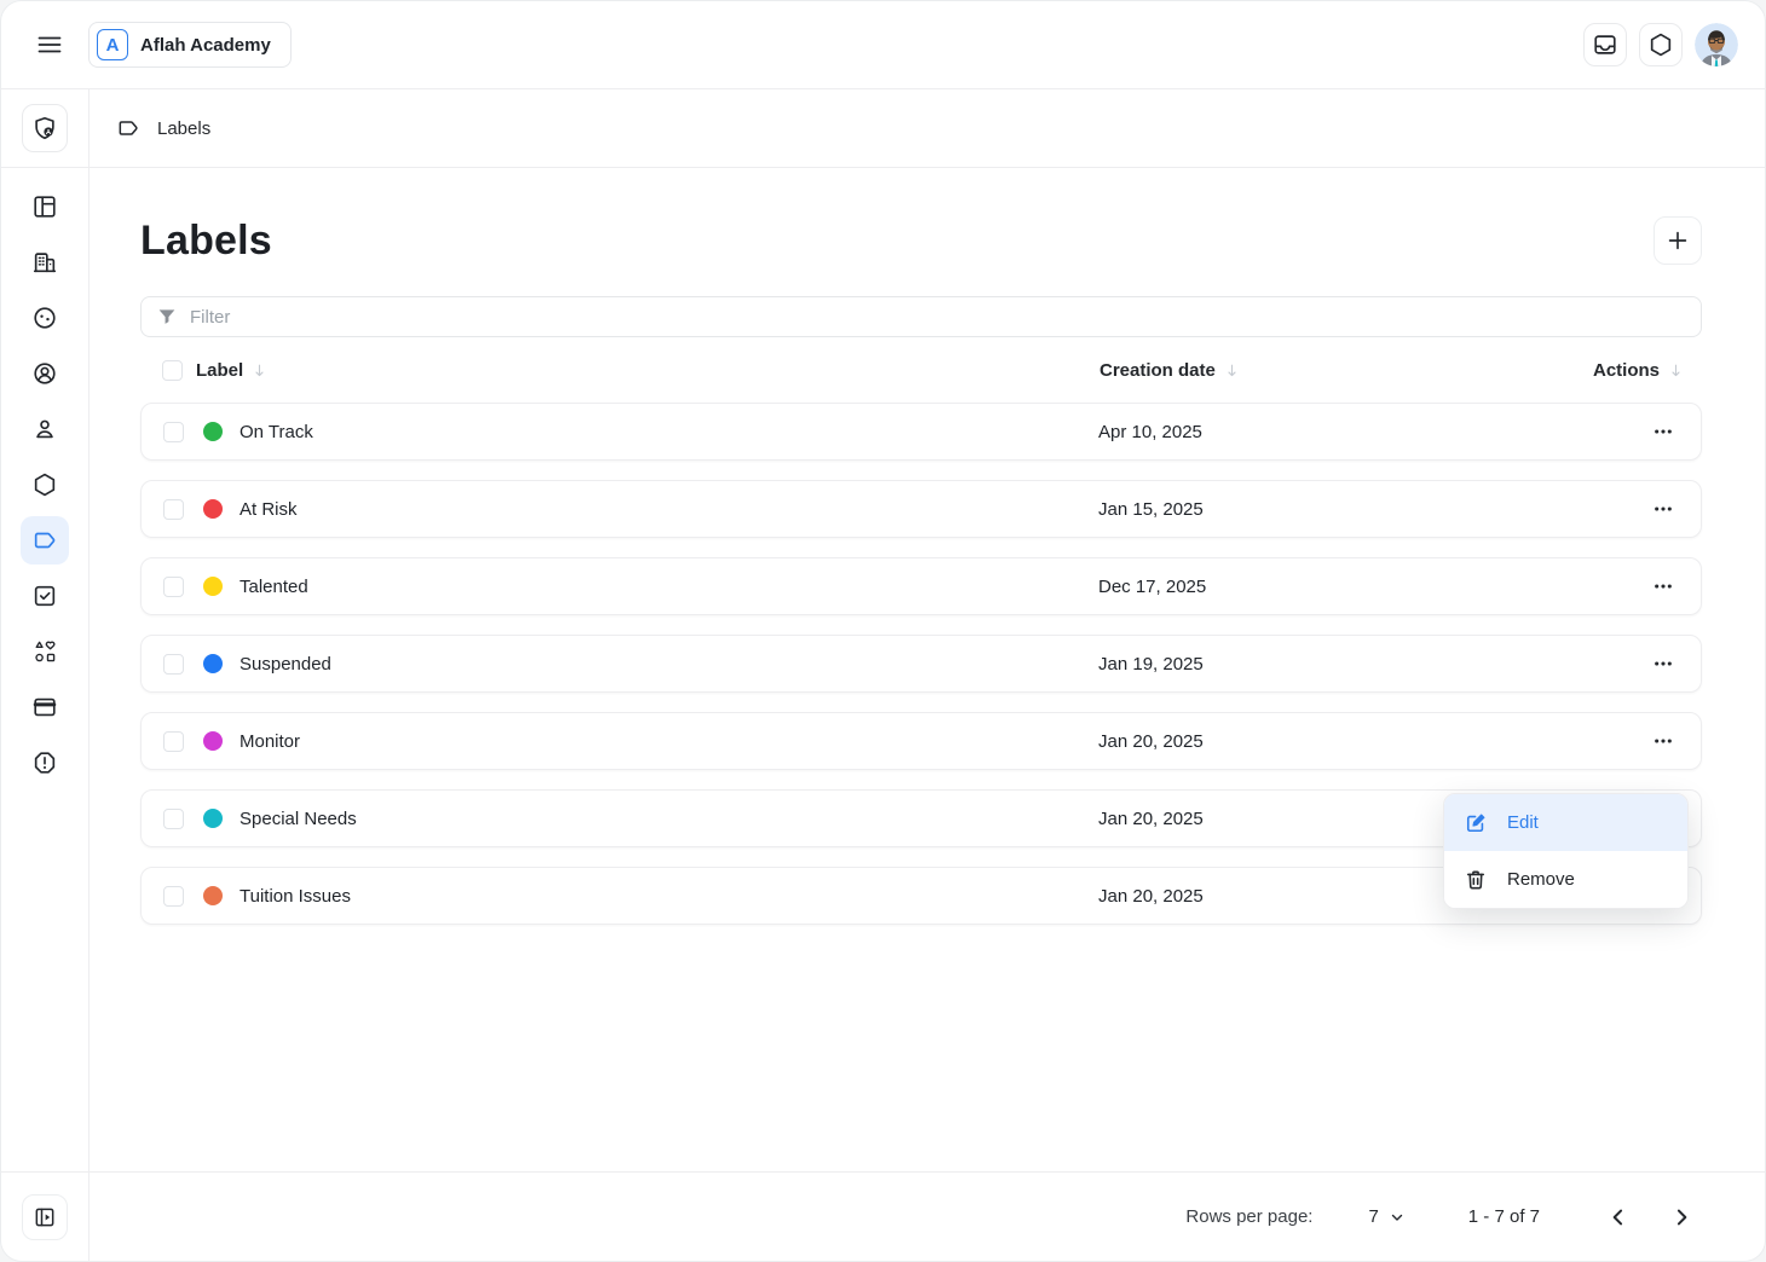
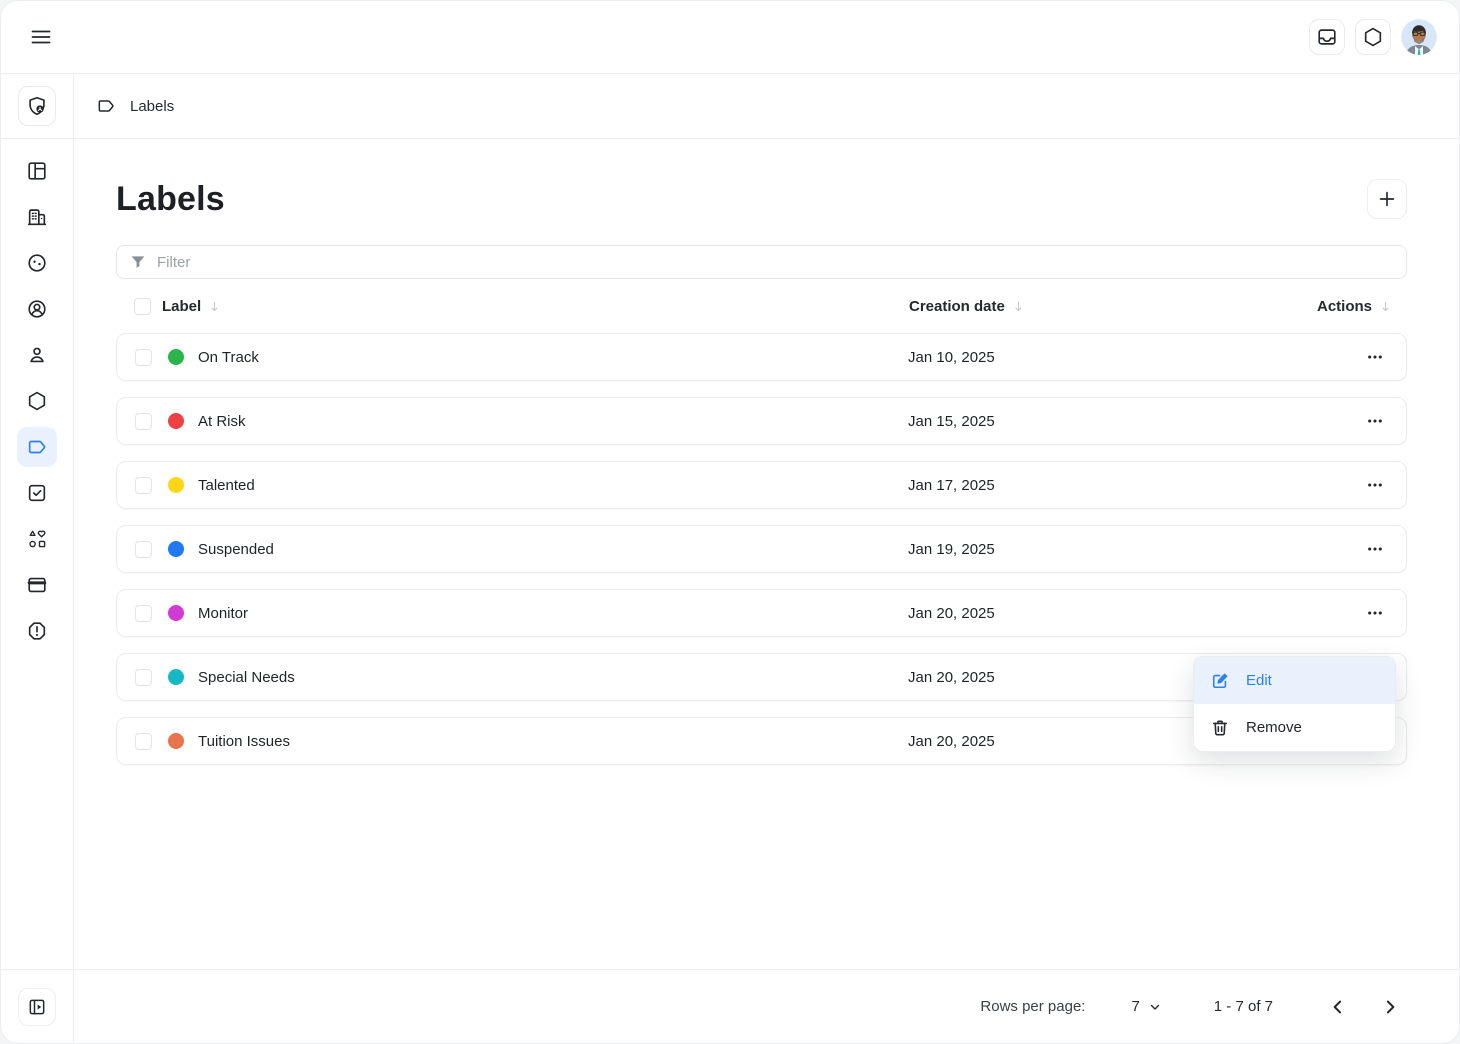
- A
- Aflah Academy
  Labels
  Labels
  Filter
  Label
  Creation date
  Actions
  On Track
- Apr 10, 2025
+ Jan 10, 2025
  At Risk
  Jan 15, 2025
  Talented
- Dec 17, 2025
+ Jan 17, 2025
  Suspended
  Jan 19, 2025
  Monitor
  Jan 20, 2025
  Special Needs
  Jan 20, 2025
  Tuition Issues
  Jan 20, 2025
  Edit
  Remove
  Rows per page:
  7
  1 - 7 of 7
